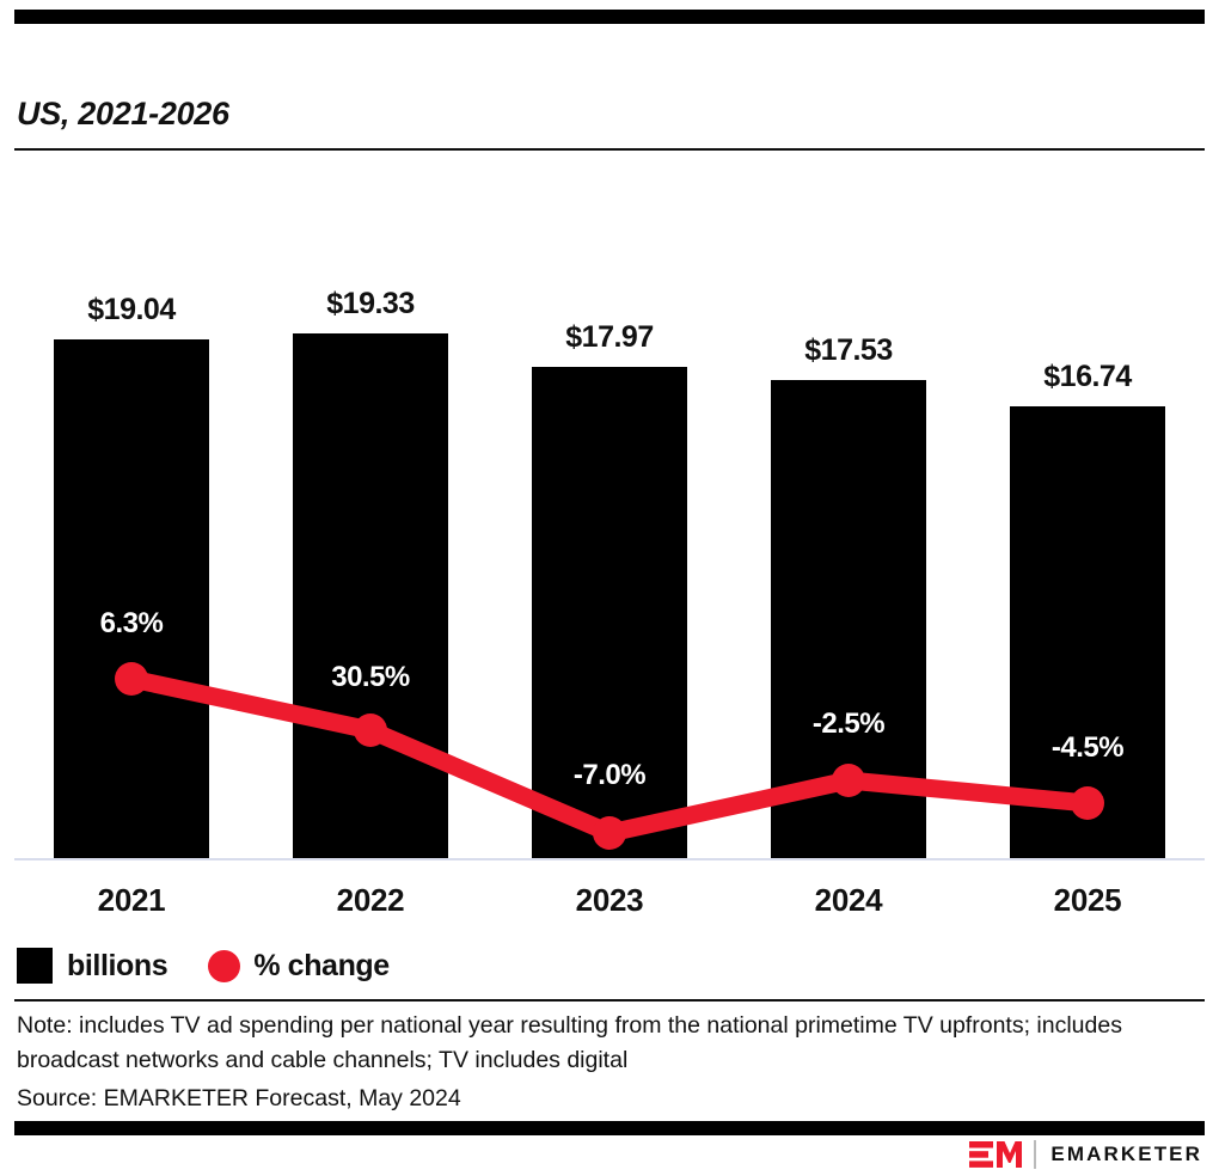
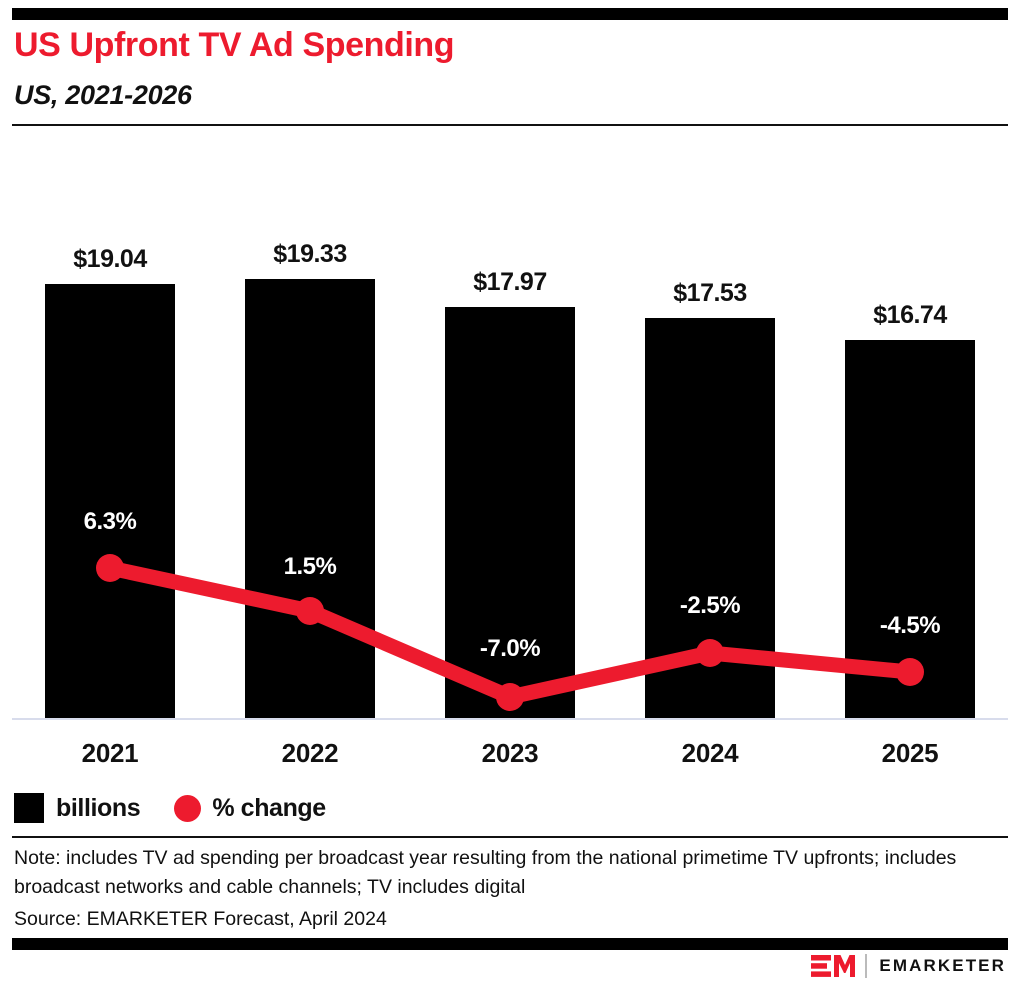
+ US Upfront TV Ad Spending
  US, 2021-2026
  $19.04
  $19.33
  $17.97
  $17.53
  $16.74
  6.3%
- 30.5%
+ 1.5%
  -7.0%
  -2.5%
  -4.5%
  2021
  2022
  2023
  2024
  2025
  billions
  % change
- Note: includes TV ad spending per national year resulting from the national primetime TV upfronts; includes broadcast networks and cable channels; TV includes digital
+ Note: includes TV ad spending per broadcast year resulting from the national primetime TV upfronts; includes broadcast networks and cable channels; TV includes digital
- Source: EMARKETER Forecast, May 2024
+ Source: EMARKETER Forecast, April 2024
  EMARKETER
